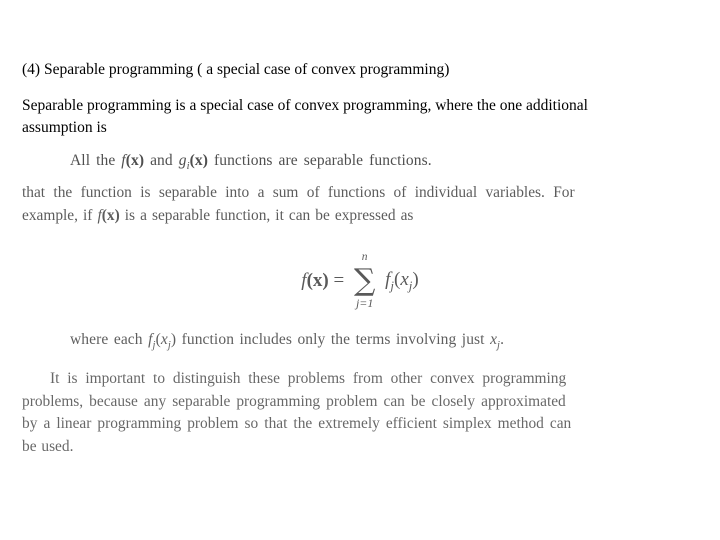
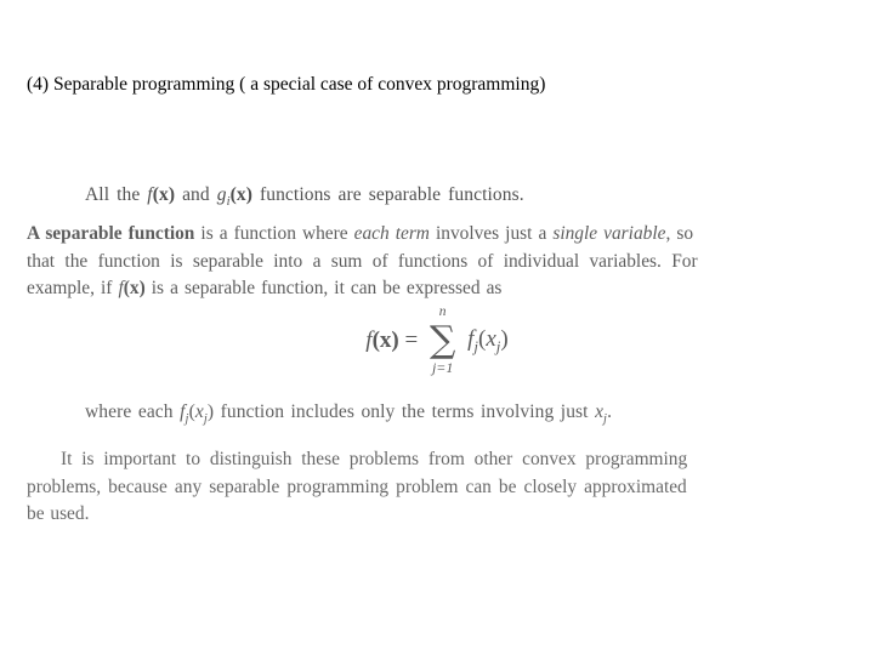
  (4) Separable programming ( a special case of convex programming)
- Separable programming is a special case of convex programming, where the one additional assumption is
  All the f(x) and gi(x) functions are separable functions.
+ A separable function is a function where each term involves just a single variable, so
  that the function is separable into a sum of functions of individual variables. For
  example, if f(x) is a separable function, it can be expressed as
  f(x) =
  n
  ∑
  j=1
  fj(xj)
  where each fj(xj) function includes only the terms involving just xj.
  It is important to distinguish these problems from other convex programming
  problems, because any separable programming problem can be closely approximated
- by a linear programming problem so that the extremely efficient simplex method can
  be used.
